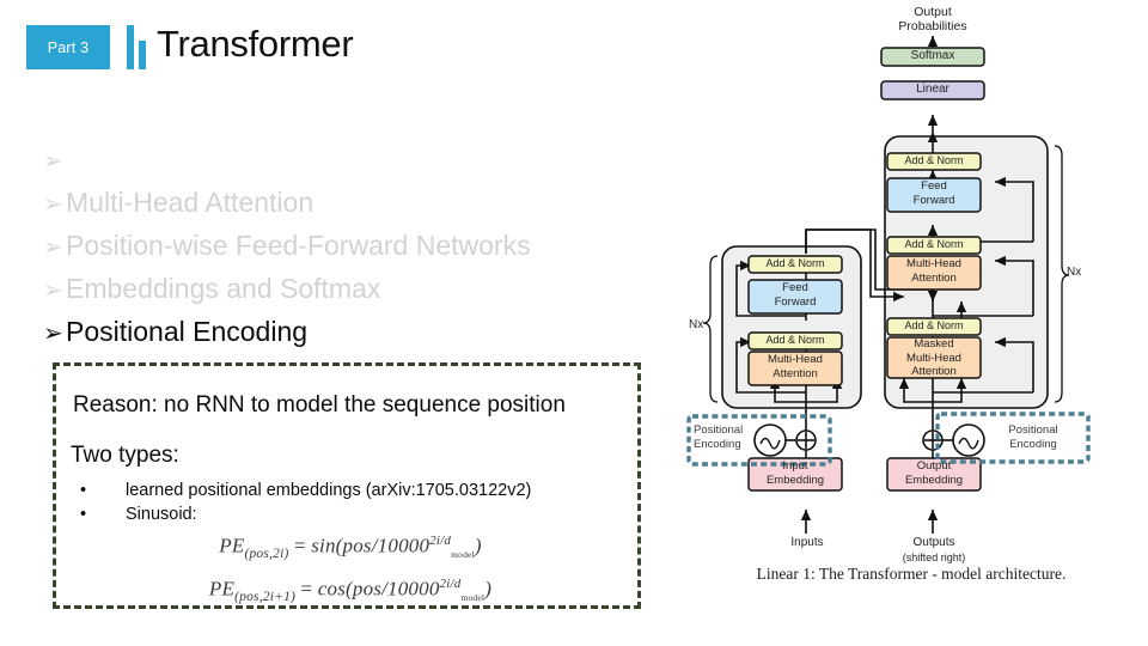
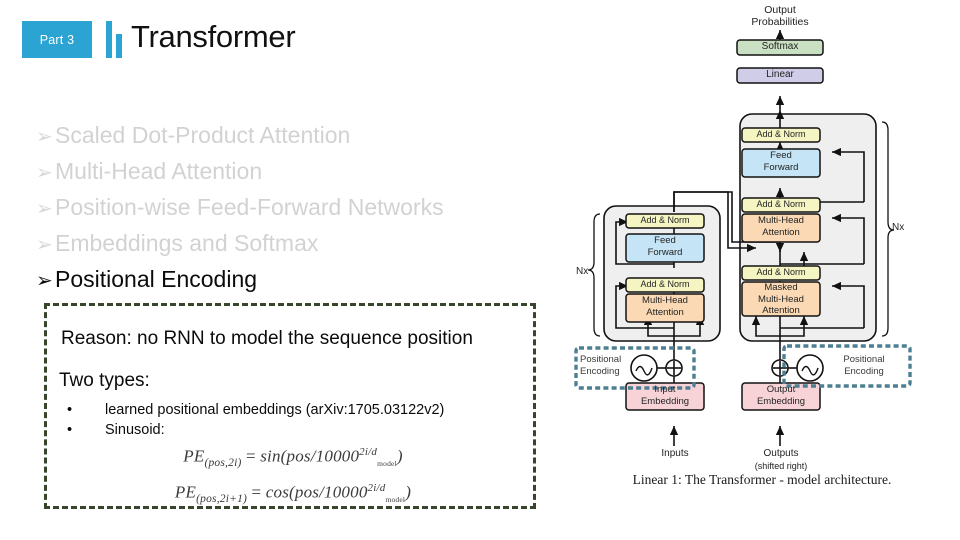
  Part 3
  Transformer
  ➢
+ Scaled Dot-Product Attention
  ➢
  Multi-Head Attention
  ➢
  Position-wise Feed-Forward Networks
  ➢
  Embeddings and Softmax
  ➢
  Positional Encoding
  Reason: no RNN to model the sequence position
  Two types:
  •
  learned positional embeddings (arXiv:1705.03122v2)
  •
  Sinusoid:
  PE(pos,2i) = sin(pos/100002i/dmodel)
  PE(pos,2i+1) = cos(pos/100002i/dmodel)
  Output
  Probabilities
  Softmax
  Linear
  Add & Norm
  Feed
  Forward
  Add & Norm
  Multi-Head
  Attention
  Add & Norm
  Masked
  Multi-Head
  Attention
  Positional
  Encoding
  Output
  Embedding
  Outputs
  (shifted right)
  Nx
  Add & Norm
  Feed
  Forward
  Add & Norm
  Multi-Head
  Attention
  Positional
  Encoding
  Input
  Embedding
  Inputs
  Nx
  Linear 1: The Transformer - model architecture.
